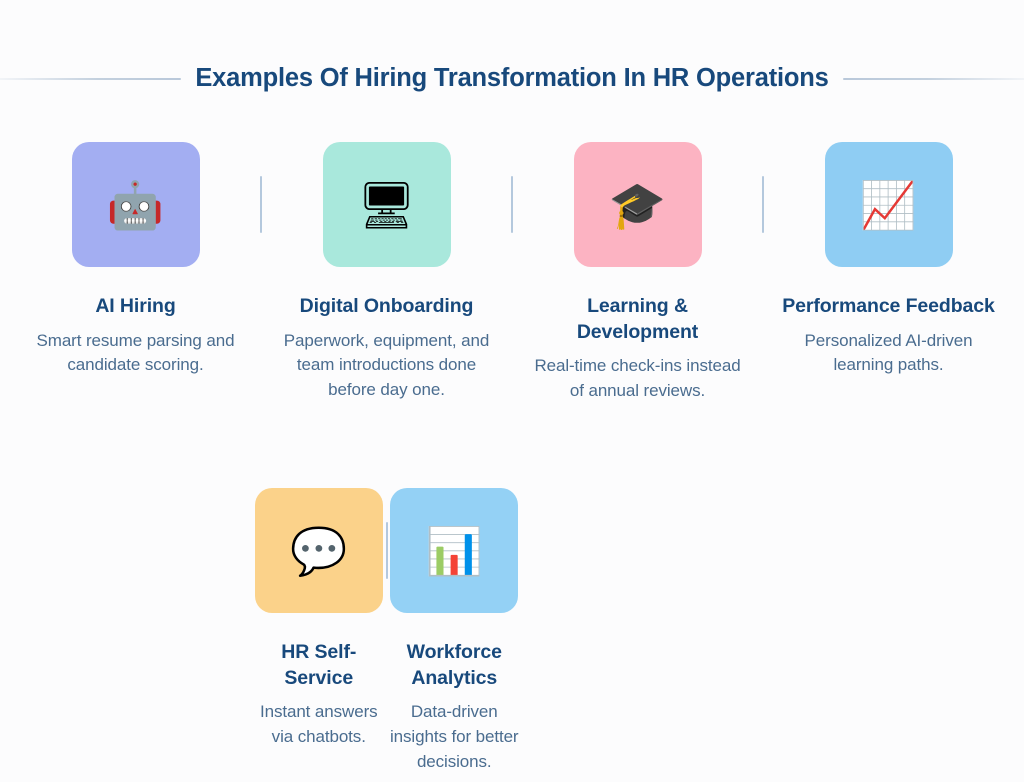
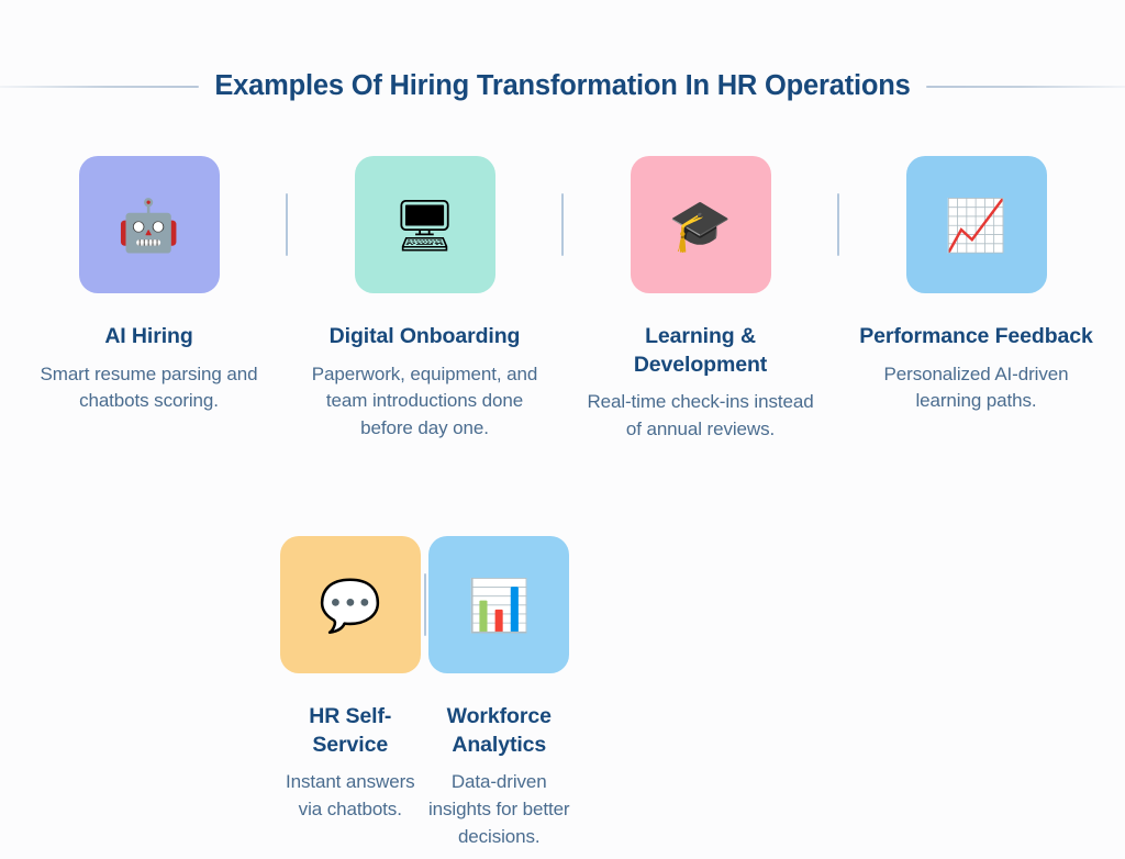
  Examples Of Hiring Transformation In HR Operations
  🤖
  AI Hiring
- Smart resume parsing and candidate scoring.
+ Smart resume parsing and chatbots scoring.
  🖥
  Digital Onboarding
  Paperwork, equipment, and team introductions done before day one.
  🎓
  Learning & Development
  Real-time check-ins instead of annual reviews.
  📈
  Performance Feedback
  Personalized AI-driven learning paths.
  💬
  HR Self-Service
  Instant answers via chatbots.
  📊
  Workforce Analytics
  Data-driven insights for better decisions.
